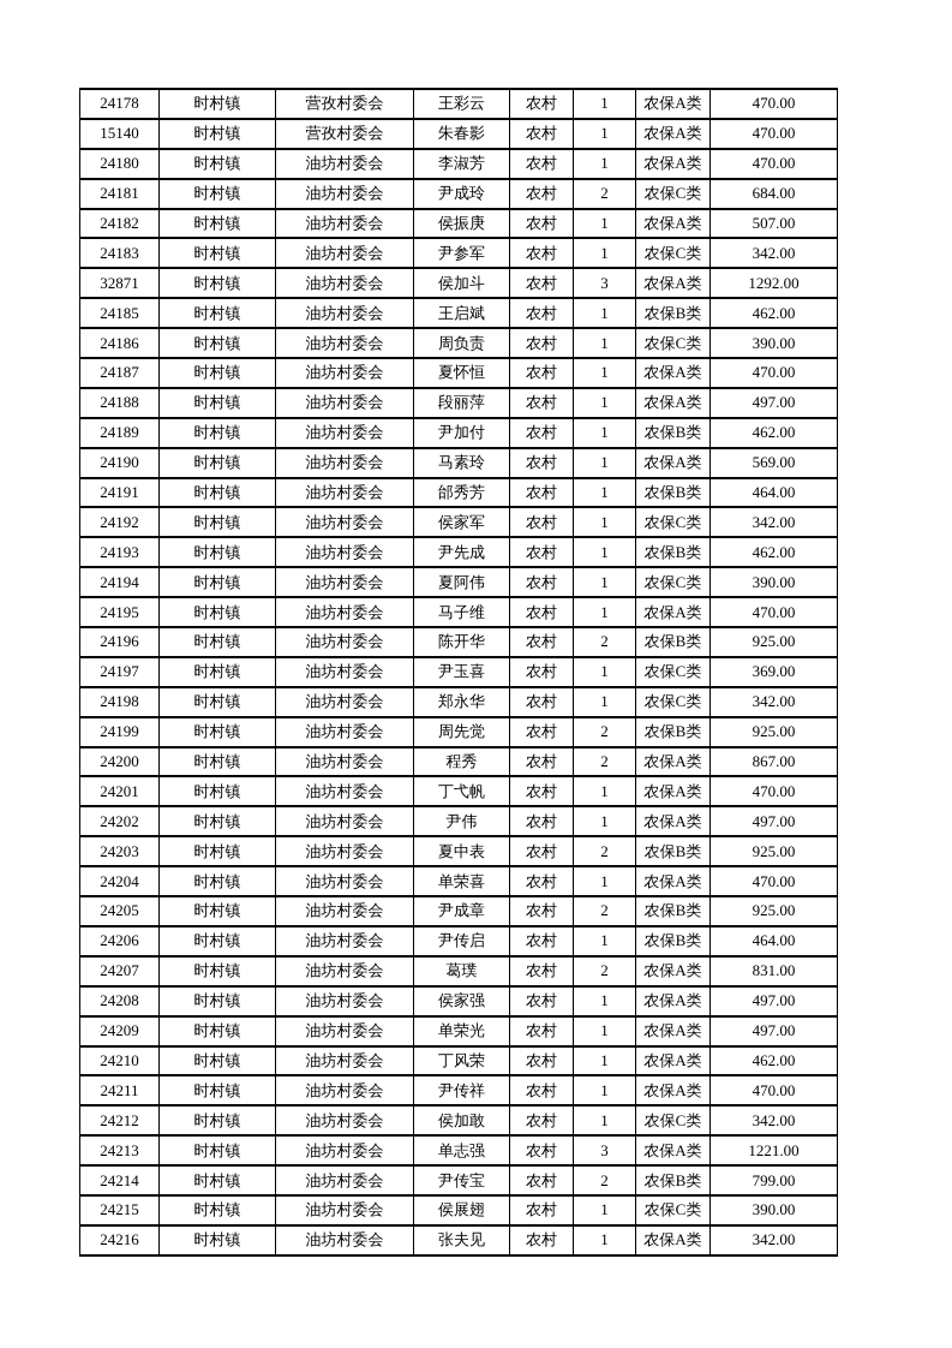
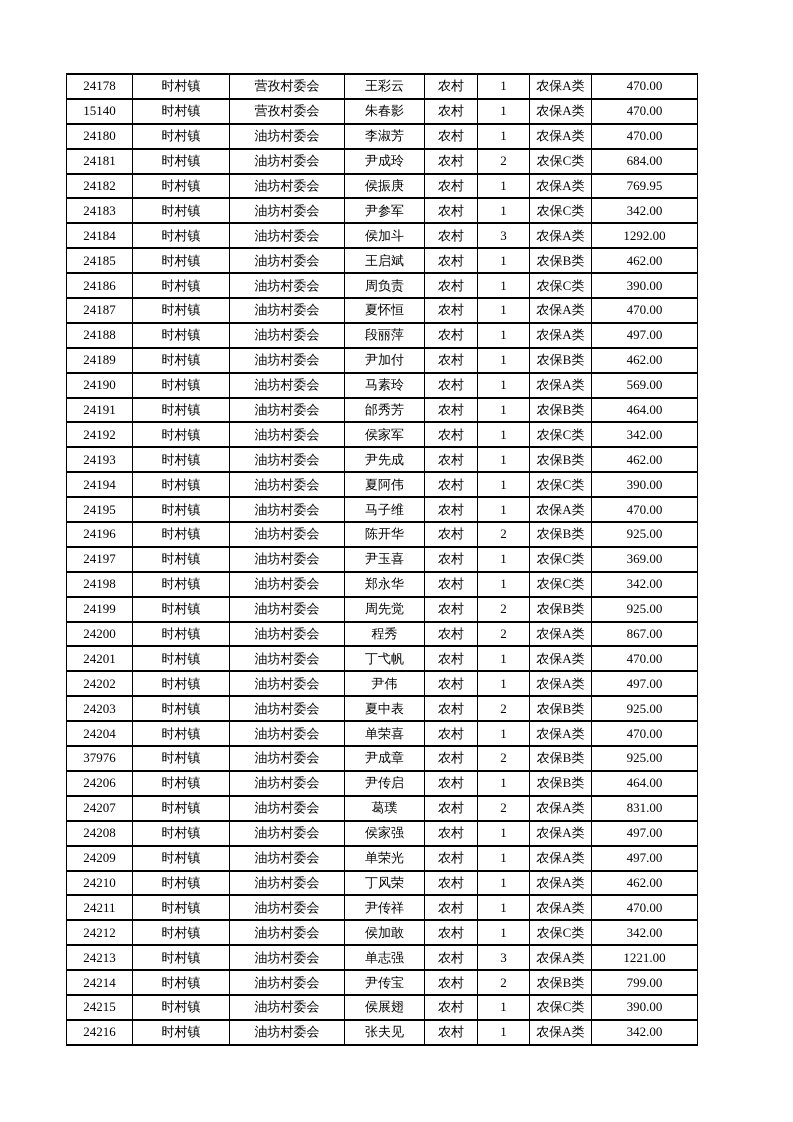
  24178	时村镇	营孜村委会	王彩云	农村	1	农保A类	470.00
  15140	时村镇	营孜村委会	朱春影	农村	1	农保A类	470.00
  24180	时村镇	油坊村委会	李淑芳	农村	1	农保A类	470.00
  24181	时村镇	油坊村委会	尹成玲	农村	2	农保C类	684.00
- 24182	时村镇	油坊村委会	侯振庚	农村	1	农保A类	507.00
+ 24182	时村镇	油坊村委会	侯振庚	农村	1	农保A类	769.95
  24183	时村镇	油坊村委会	尹参军	农村	1	农保C类	342.00
- 32871	时村镇	油坊村委会	侯加斗	农村	3	农保A类	1292.00
+ 24184	时村镇	油坊村委会	侯加斗	农村	3	农保A类	1292.00
  24185	时村镇	油坊村委会	王启斌	农村	1	农保B类	462.00
  24186	时村镇	油坊村委会	周负责	农村	1	农保C类	390.00
  24187	时村镇	油坊村委会	夏怀恒	农村	1	农保A类	470.00
  24188	时村镇	油坊村委会	段丽萍	农村	1	农保A类	497.00
  24189	时村镇	油坊村委会	尹加付	农村	1	农保B类	462.00
  24190	时村镇	油坊村委会	马素玲	农村	1	农保A类	569.00
  24191	时村镇	油坊村委会	邰秀芳	农村	1	农保B类	464.00
  24192	时村镇	油坊村委会	侯家军	农村	1	农保C类	342.00
  24193	时村镇	油坊村委会	尹先成	农村	1	农保B类	462.00
  24194	时村镇	油坊村委会	夏阿伟	农村	1	农保C类	390.00
  24195	时村镇	油坊村委会	马子维	农村	1	农保A类	470.00
  24196	时村镇	油坊村委会	陈开华	农村	2	农保B类	925.00
  24197	时村镇	油坊村委会	尹玉喜	农村	1	农保C类	369.00
  24198	时村镇	油坊村委会	郑永华	农村	1	农保C类	342.00
  24199	时村镇	油坊村委会	周先觉	农村	2	农保B类	925.00
  24200	时村镇	油坊村委会	程秀	农村	2	农保A类	867.00
  24201	时村镇	油坊村委会	丁弋帆	农村	1	农保A类	470.00
  24202	时村镇	油坊村委会	尹伟	农村	1	农保A类	497.00
  24203	时村镇	油坊村委会	夏中表	农村	2	农保B类	925.00
  24204	时村镇	油坊村委会	单荣喜	农村	1	农保A类	470.00
- 24205	时村镇	油坊村委会	尹成章	农村	2	农保B类	925.00
+ 37976	时村镇	油坊村委会	尹成章	农村	2	农保B类	925.00
  24206	时村镇	油坊村委会	尹传启	农村	1	农保B类	464.00
  24207	时村镇	油坊村委会	葛璞	农村	2	农保A类	831.00
  24208	时村镇	油坊村委会	侯家强	农村	1	农保A类	497.00
  24209	时村镇	油坊村委会	单荣光	农村	1	农保A类	497.00
  24210	时村镇	油坊村委会	丁风荣	农村	1	农保A类	462.00
  24211	时村镇	油坊村委会	尹传祥	农村	1	农保A类	470.00
  24212	时村镇	油坊村委会	侯加敢	农村	1	农保C类	342.00
  24213	时村镇	油坊村委会	单志强	农村	3	农保A类	1221.00
  24214	时村镇	油坊村委会	尹传宝	农村	2	农保B类	799.00
  24215	时村镇	油坊村委会	侯展翅	农村	1	农保C类	390.00
  24216	时村镇	油坊村委会	张夫见	农村	1	农保A类	342.00
